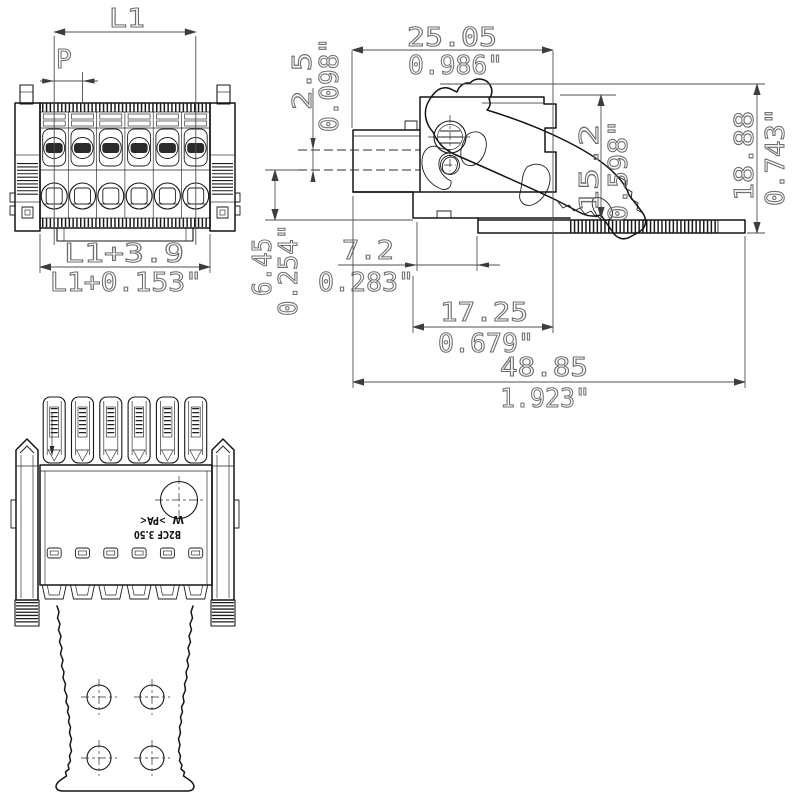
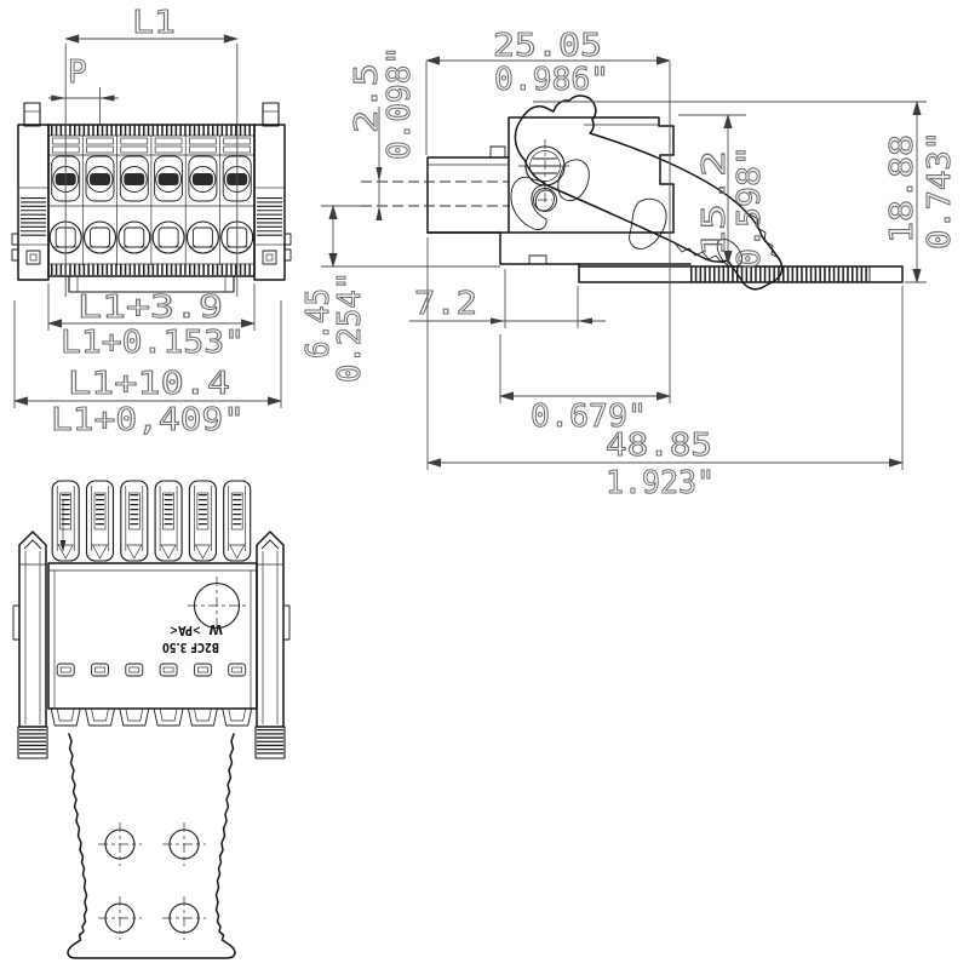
  L1
  P
  L1+3.9
  L1+0.153"
+ L1+10.4
+ L1+0,409"
  25.05
  0.986"
  7.2
- 0.283"
- 17.25
  0.679"
  48.85
  1.923"
